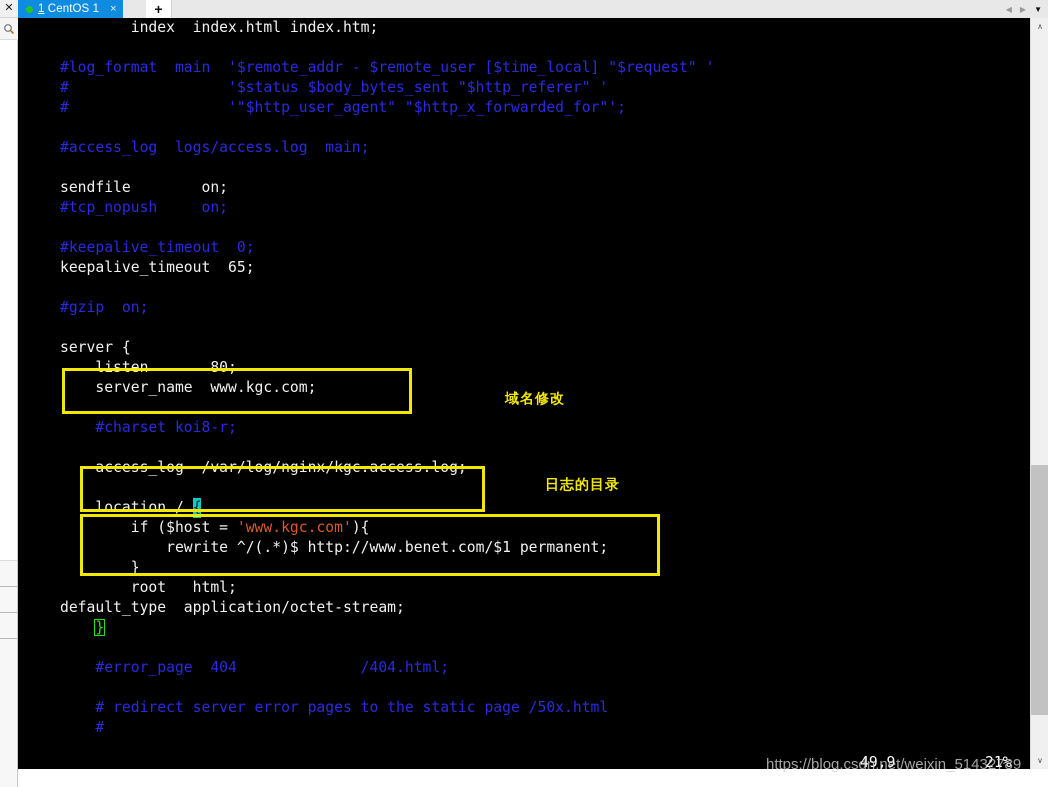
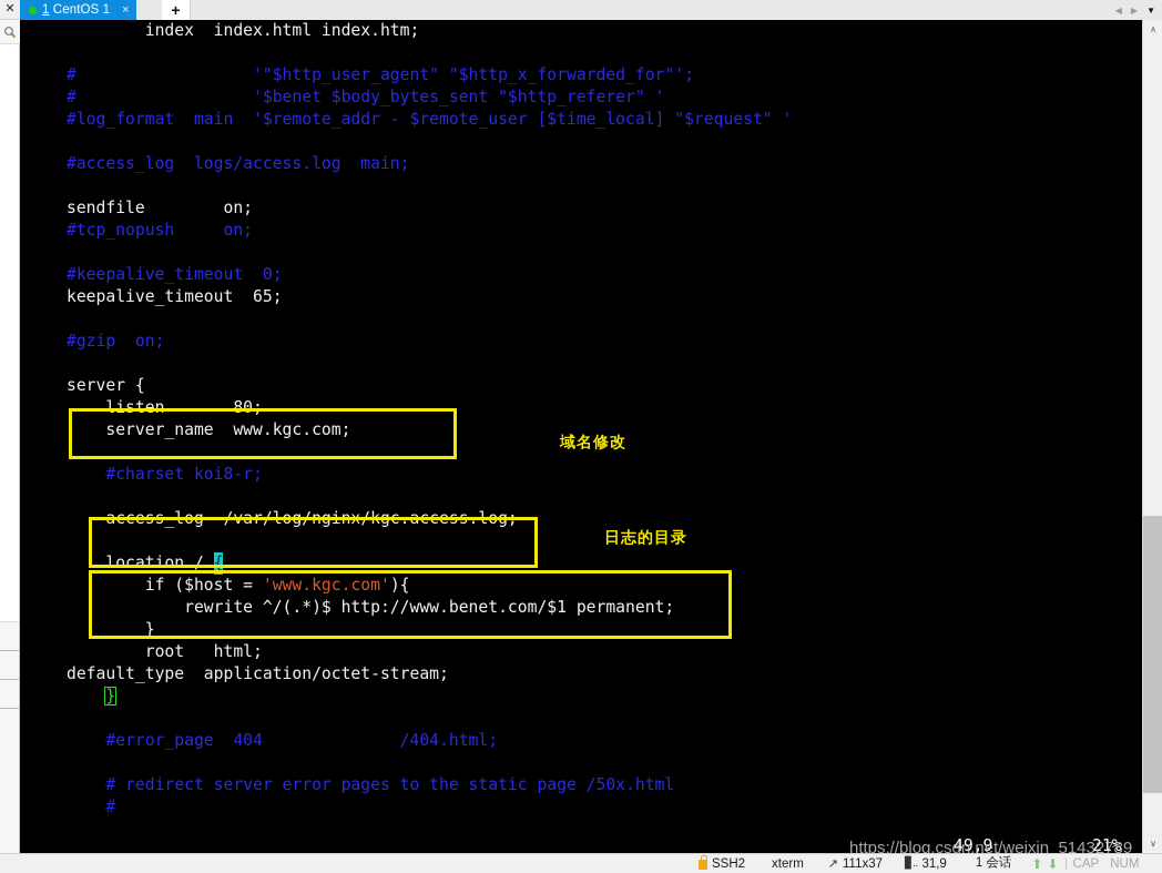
  ✕
  1 CentOS 1
  ×
  +
  ◀
  ▶
  ▼
  index index.html index.htm;
- #log_format main '$remote_addr - $remote_user [$time_local] "$request" '
+ # '"$http_user_agent" "$http_x_forwarded_for"';
- # '$status $body_bytes_sent "$http_referer" '
+ # '$benet $body_bytes_sent "$http_referer" '
- # '"$http_user_agent" "$http_x_forwarded_for"';
+ #log_format main '$remote_addr - $remote_user [$time_local] "$request" '
  #access_log logs/access.log main;
  sendfile on;
  #tcp_nopush on;
  #keepalive_timeout 0;
  keepalive_timeout 65;
  #gzip on;
  server {
  listen 80;
  server_name www.kgc.com;
  #charset koi8-r;
  access_log /var/log/nginx/kgc.access.log;
  location / {
  if ($host = 'www.kgc.com'){
  rewrite ^/(.*)$ http://www.benet.com/$1 permanent;
  }
  root html;
  default_type application/octet-stream;
  }
  #error_page 404 /404.html;
  # redirect server error pages to the static page /50x.html
  #
  域名修改
  日志的目录
  49,9
  21%
  https://blog.csdn.net/weixin_51432789
  ∧
  ∨
+ SSH2
+ xterm
+ ↗
+ 111x37
+ ▊․․
+ 31,9
+ 1 会话
+ ⬆
+ ⬇
+ CAP
+ NUM
